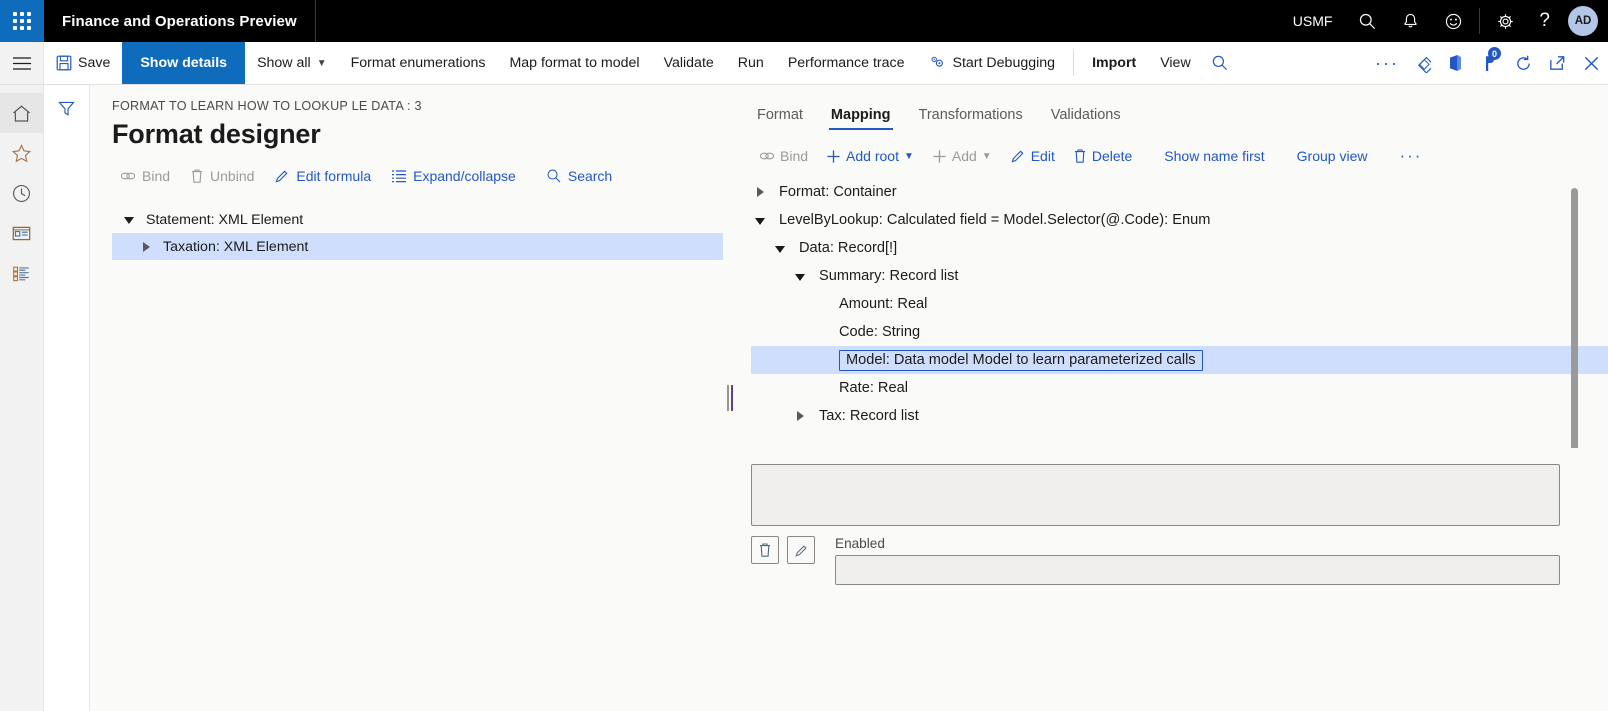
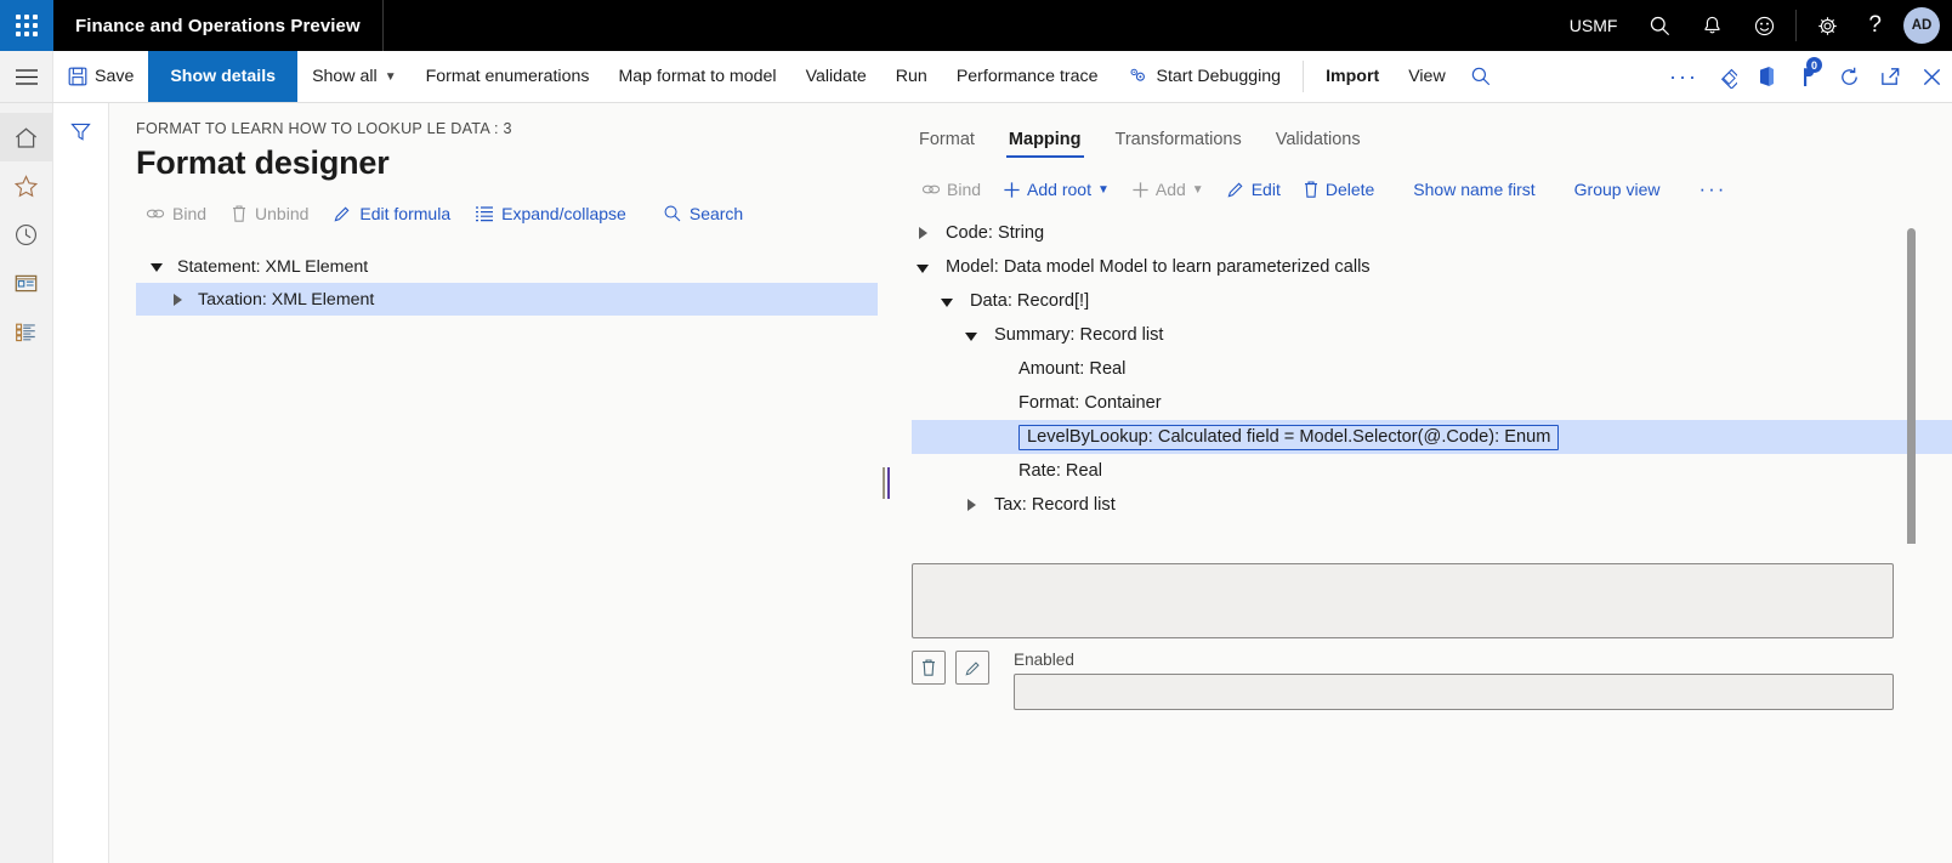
  Finance and Operations Preview
  USMF
  ?
  AD
  Save
  Show details
  Show all
  ▼
  Format enumerations
  Map format to model
  Validate
  Run
  Performance trace
  Start Debugging
  Import
  View
  ···
  0
  FORMAT TO LEARN HOW TO LOOKUP LE DATA : 3
  Format designer
  Bind
  Unbind
  Edit formula
  Expand/collapse
  Search
  Statement: XML Element
  Taxation: XML Element
  Format
  Mapping
  Transformations
  Validations
  Bind
  Add root
  ▼
  Add
  ▼
  Edit
  Delete
  Show name first
  Group view
  ···
- Format: Container
+ Code: String
- LevelByLookup: Calculated field = Model.Selector(@.Code): Enum
+ Model: Data model Model to learn parameterized calls
  Data: Record[!]
  Summary: Record list
  Amount: Real
- Code: String
+ Format: Container
- Model: Data model Model to learn parameterized calls
+ LevelByLookup: Calculated field = Model.Selector(@.Code): Enum
  Rate: Real
  Tax: Record list
  Enabled
